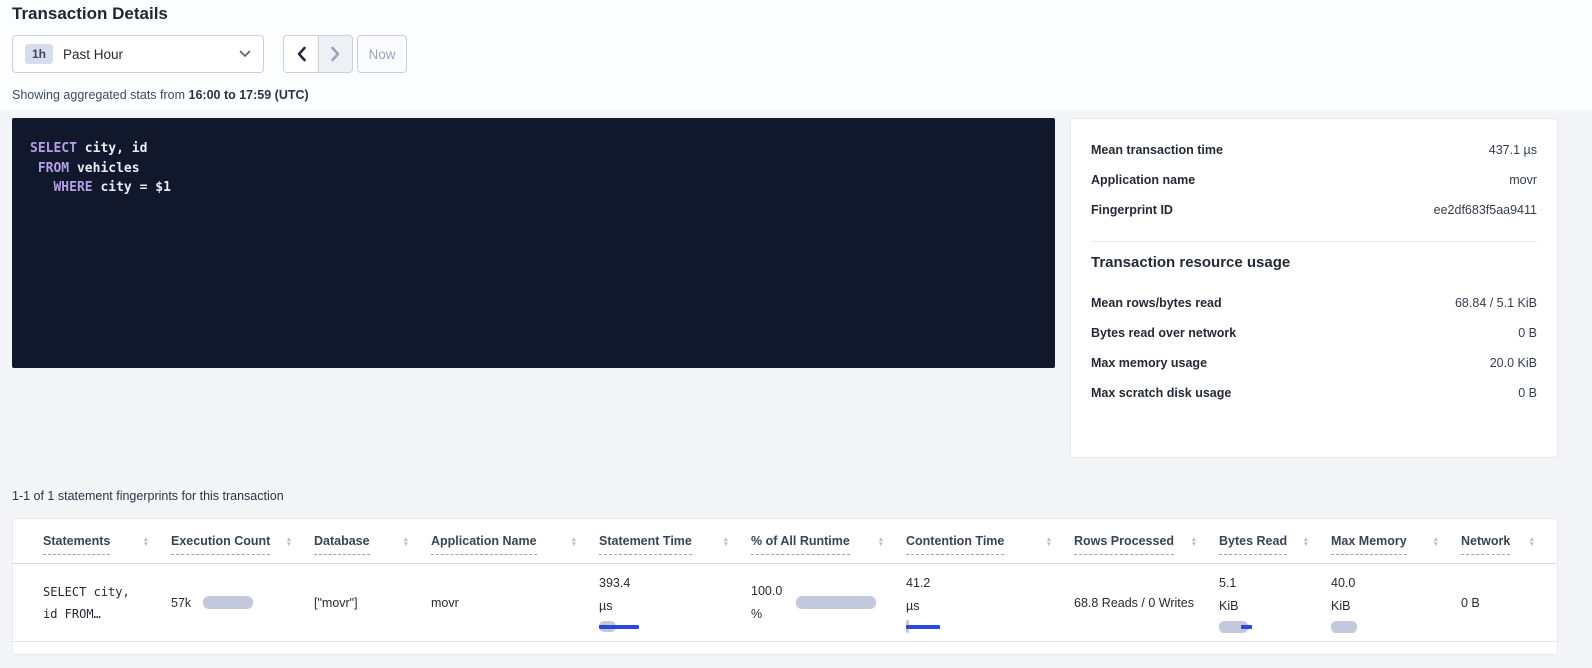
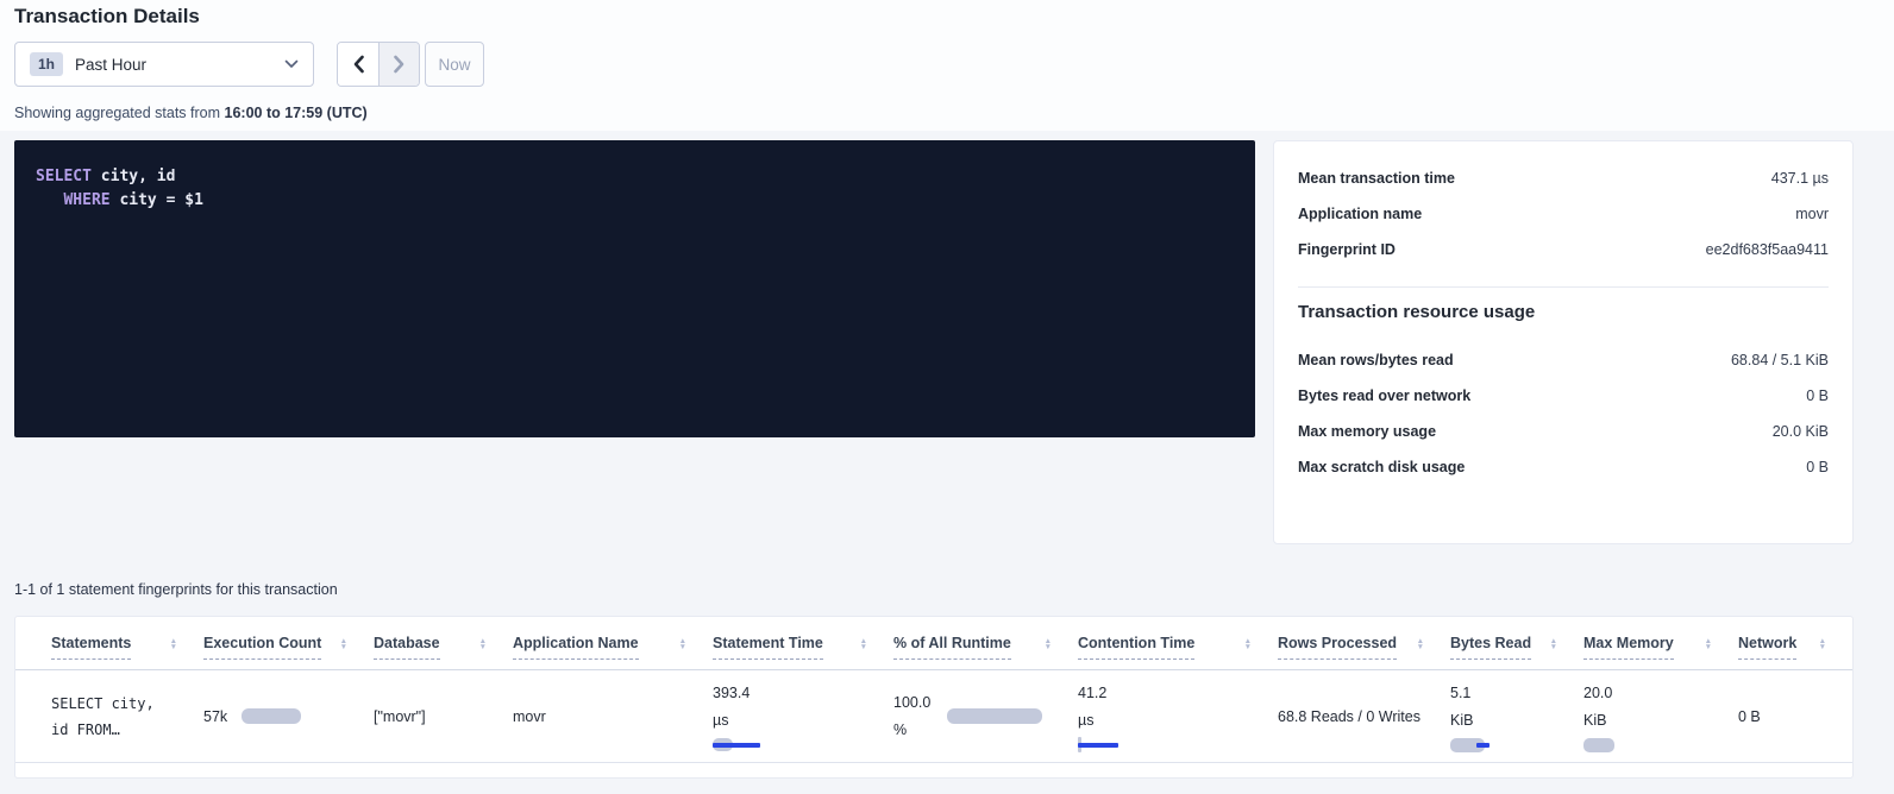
  Transaction Details
  1h
  Past Hour
  Now
  Showing aggregated stats from 16:00 to 17:59 (UTC)
  SELECT city, id
- FROM vehicles
  WHERE city = $1
  Mean transaction time
  437.1 µs
  Application name
  movr
  Fingerprint ID
  ee2df683f5aa9411
  Transaction resource usage
  Mean rows/bytes read
  68.84 / 5.1 KiB
  Bytes read over network
  0 B
  Max memory usage
  20.0 KiB
  Max scratch disk usage
  0 B
  1-1 of 1 statement fingerprints for this transaction
  Statements	Execution Count	Database	Application Name	Statement Time	% of All Runtime	Contention Time	Rows Processed	Bytes Read	Max Memory	Network
- SELECT city,id FROM…	57k	["movr"]	movr	393.4 µs	100.0 %	41.2 µs	68.8 Reads / 0 Writes	5.1 KiB	40.0 KiB	0 B
+ SELECT city,id FROM…	57k	["movr"]	movr	393.4 µs	100.0 %	41.2 µs	68.8 Reads / 0 Writes	5.1 KiB	20.0 KiB	0 B
